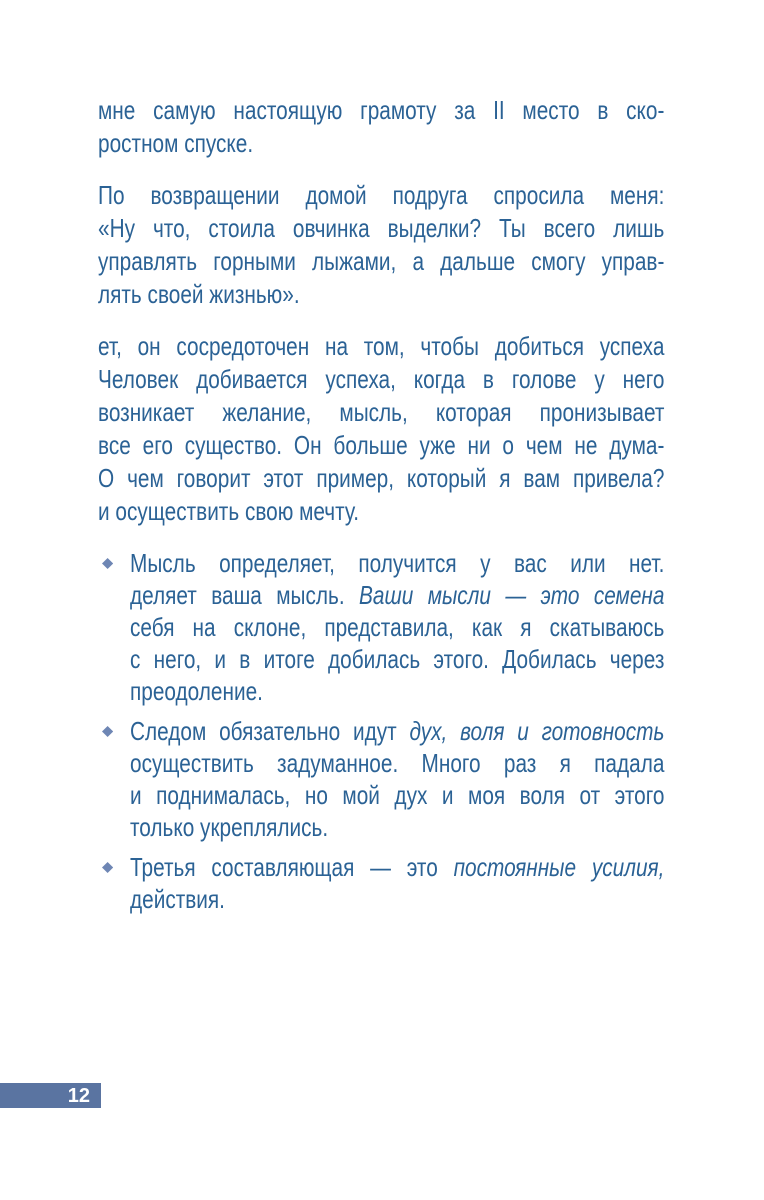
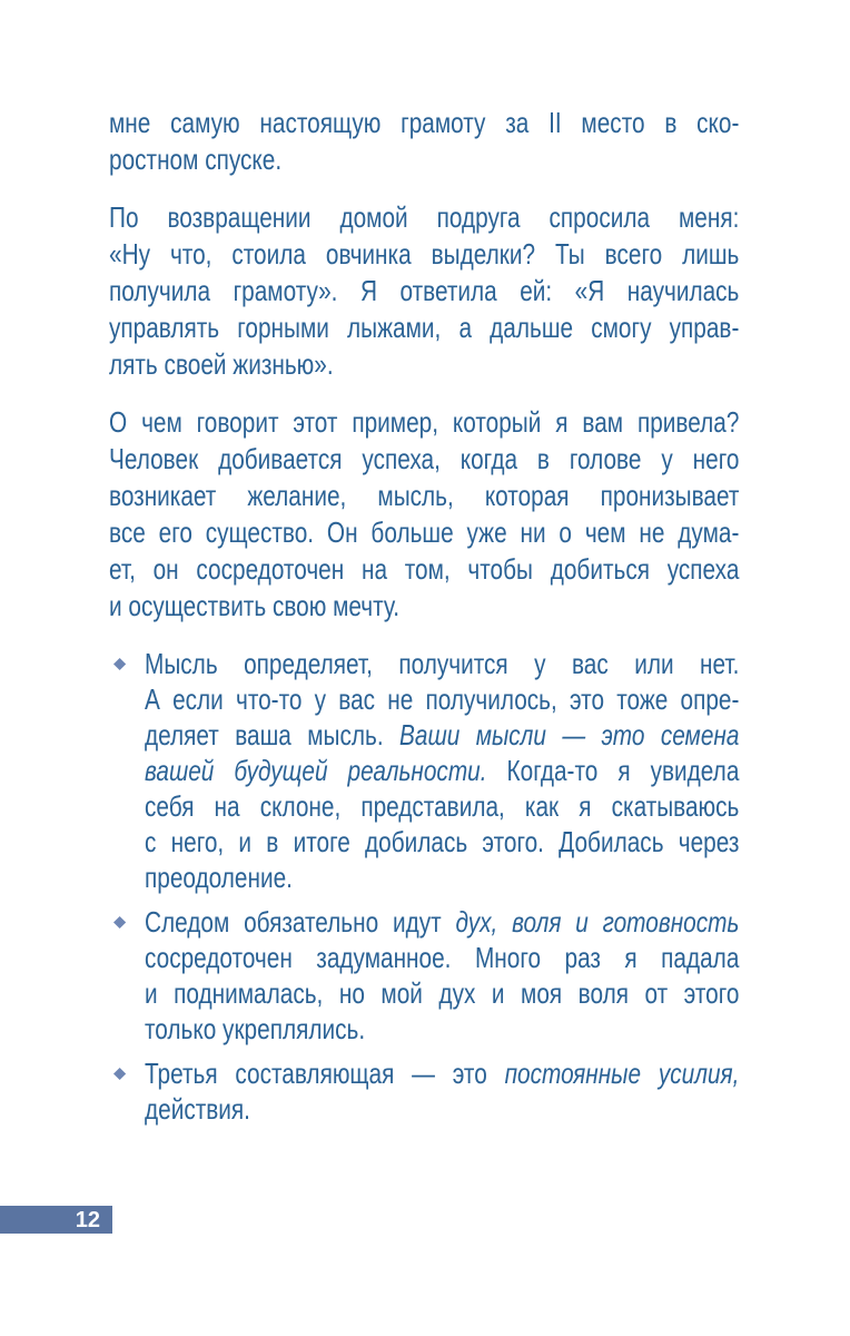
  мне самую настоящую грамоту за II место в ско-
  ростном спуске.
  По возвращении домой подруга спросила меня:
  «Ну что, стоила овчинка выделки? Ты всего лишь
+ получила грамоту». Я ответила ей: «Я научилась
  управлять горными лыжами, а дальше смогу управ-
  лять своей жизнью».
- ет, он сосредоточен на том, чтобы добиться успеха
+ О чем говорит этот пример, который я вам привела?
  Человек добивается успеха, когда в голове у него
  возникает желание, мысль, которая пронизывает
  все его существо. Он больше уже ни о чем не дума-
- О чем говорит этот пример, который я вам привела?
+ ет, он сосредоточен на том, чтобы добиться успеха
  и осуществить свою мечту.
  Мысль определяет, получится у вас или нет.
+ А если что-то у вас не получилось, это тоже опре-
  деляет ваша мысль. Ваши мысли — это семена
+ вашей будущей реальности. Когда-то я увидела
  себя на склоне, представила, как я скатываюсь
  с него, и в итоге добилась этого. Добилась через
  преодоление.
  Следом обязательно идут дух, воля и готовность
- осуществить задуманное. Много раз я падала
+ сосредоточен задуманное. Много раз я падала
  и поднималась, но мой дух и моя воля от этого
  только укреплялись.
  Третья составляющая — это постоянные усилия,
  действия.
  12
